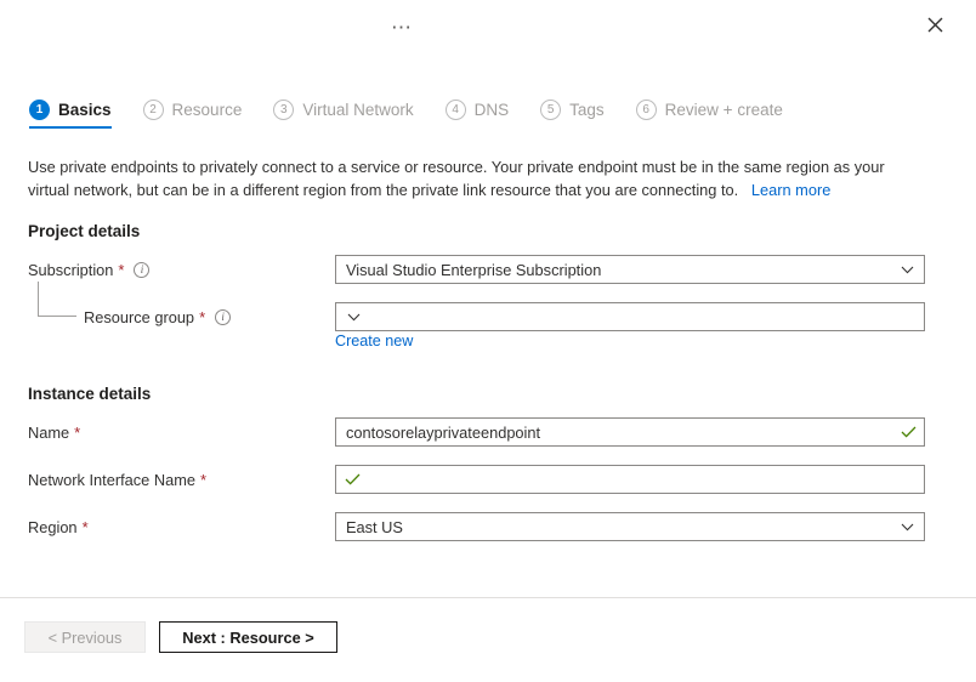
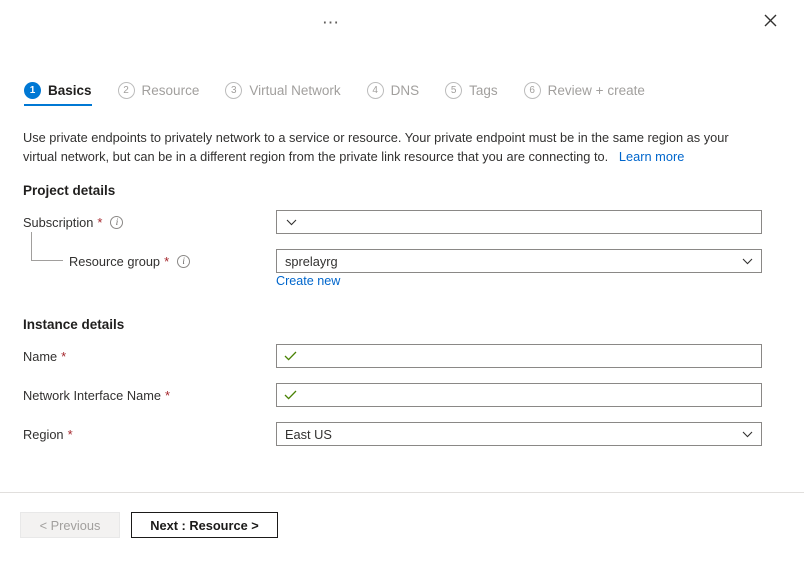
  ⋯
  1
  Basics
  2
  Resource
  3
  Virtual Network
  4
  DNS
  5
  Tags
  6
  Review + create
- Use private endpoints to privately connect to a service or resource. Your private endpoint must be in the same region as your virtual network, but can be in a different region from the private link resource that you are connecting to. Learn more
+ Use private endpoints to privately network to a service or resource. Your private endpoint must be in the same region as your virtual network, but can be in a different region from the private link resource that you are connecting to. Learn more
  Project details
  Subscription
  *
  i
- Visual Studio Enterprise Subscription
  Resource group
  *
  i
+ sprelayrg
  Create new
  Instance details
  Name
  *
- contosorelayprivateendpoint
  Network Interface Name
  *
  Region
  *
  East US
  < Previous
  Next : Resource >
